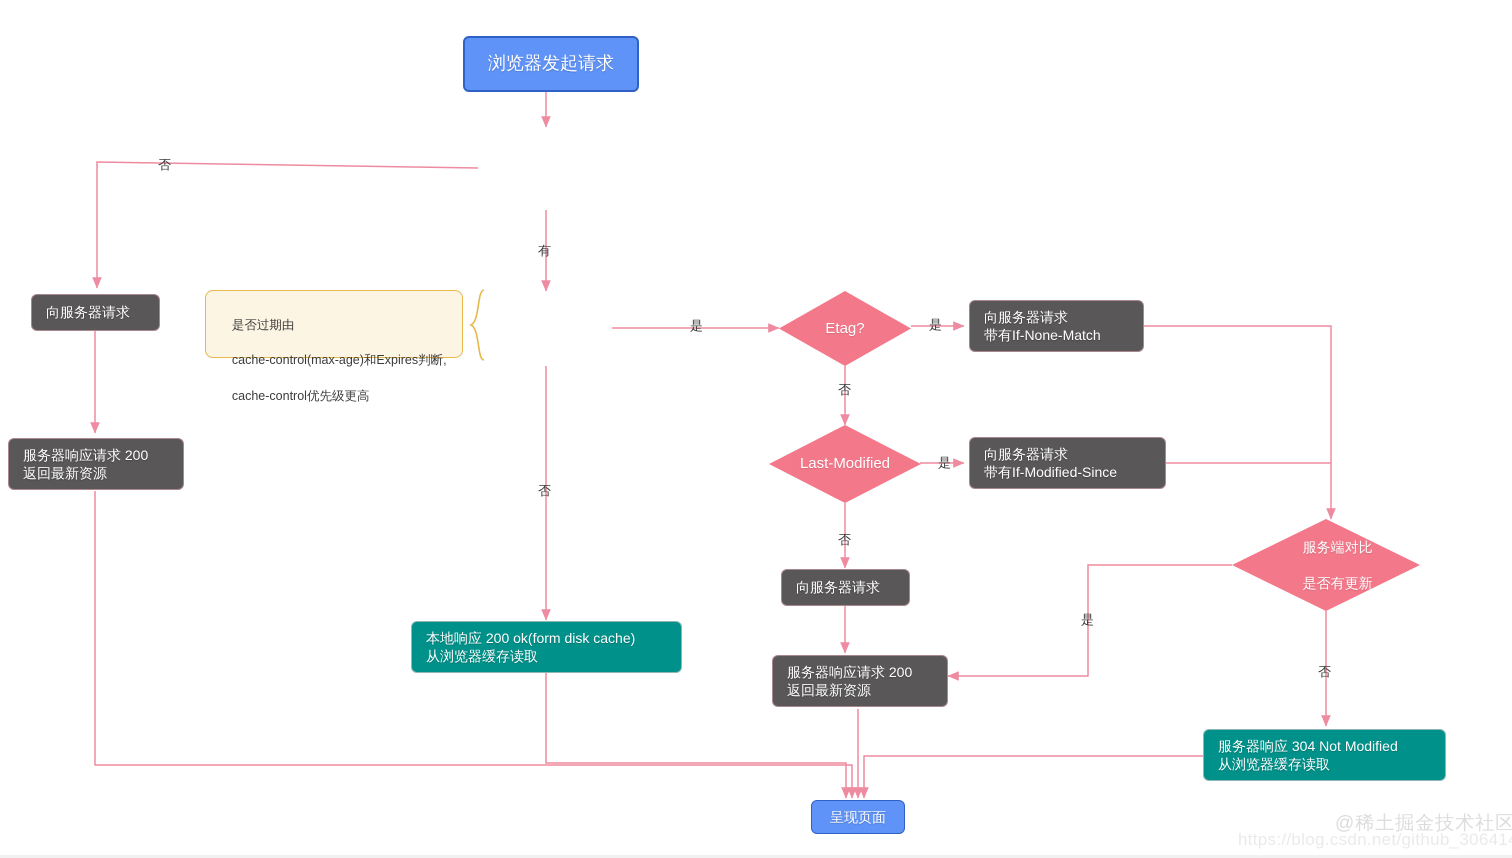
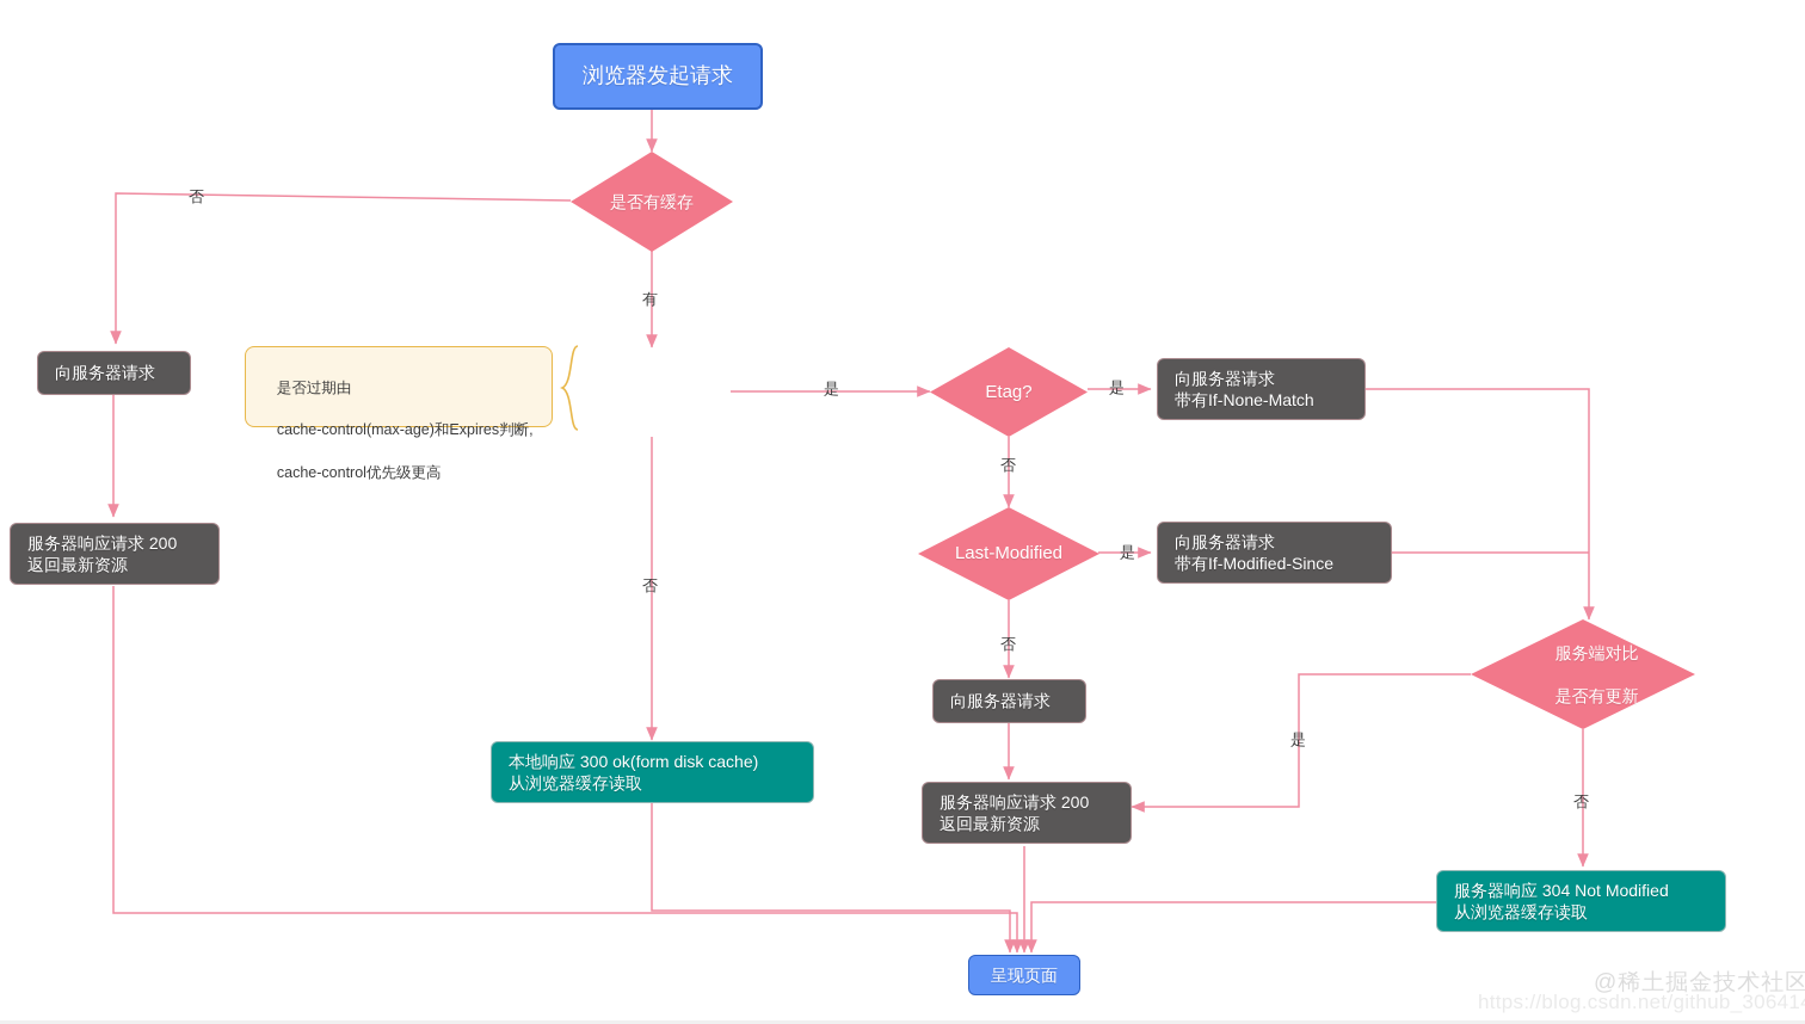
  浏览器发起请求
+ 是否有缓存
  向服务器请求
  服务器响应请求 200
  返回最新资源
  是否过期由
  cache-control(max-age)和Expires判断,
  cache-control优先级更高
  Etag?
  向服务器请求
  带有If-None-Match
  Last-Modified
  向服务器请求
  带有If-Modified-Since
  向服务器请求
  服务器响应请求 200
  返回最新资源
  服务端对比
  是否有更新
- 本地响应 200 ok(form disk cache)
+ 本地响应 300 ok(form disk cache)
  从浏览器缓存读取
  服务器响应 304 Not Modified
  从浏览器缓存读取
  呈现页面
  否
  有
  是
  否
  是
  否
  是
  否
  是
  否
  @稀土掘金技术社区
  https://blog.csdn.net/github_30641
